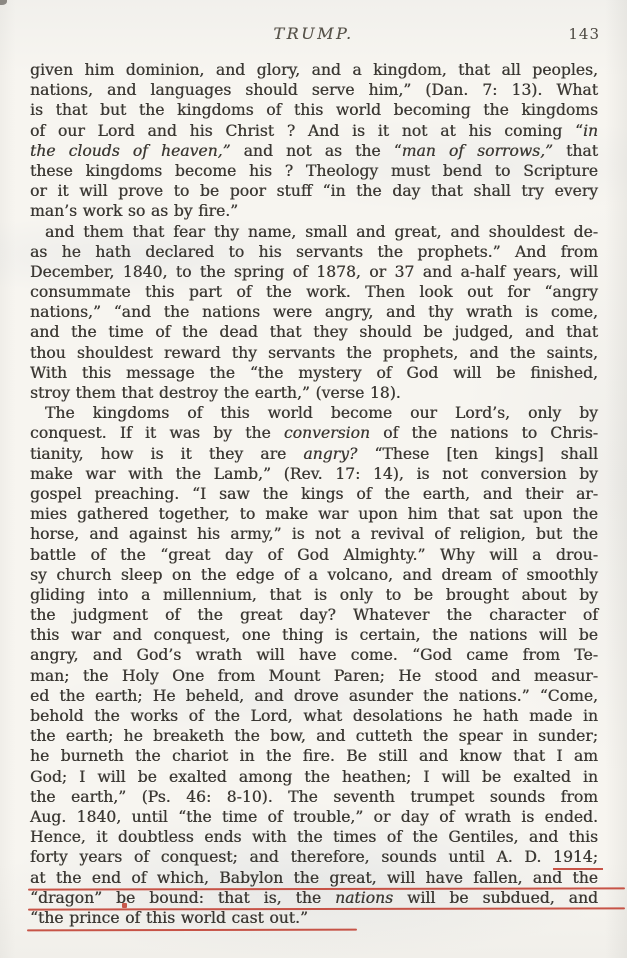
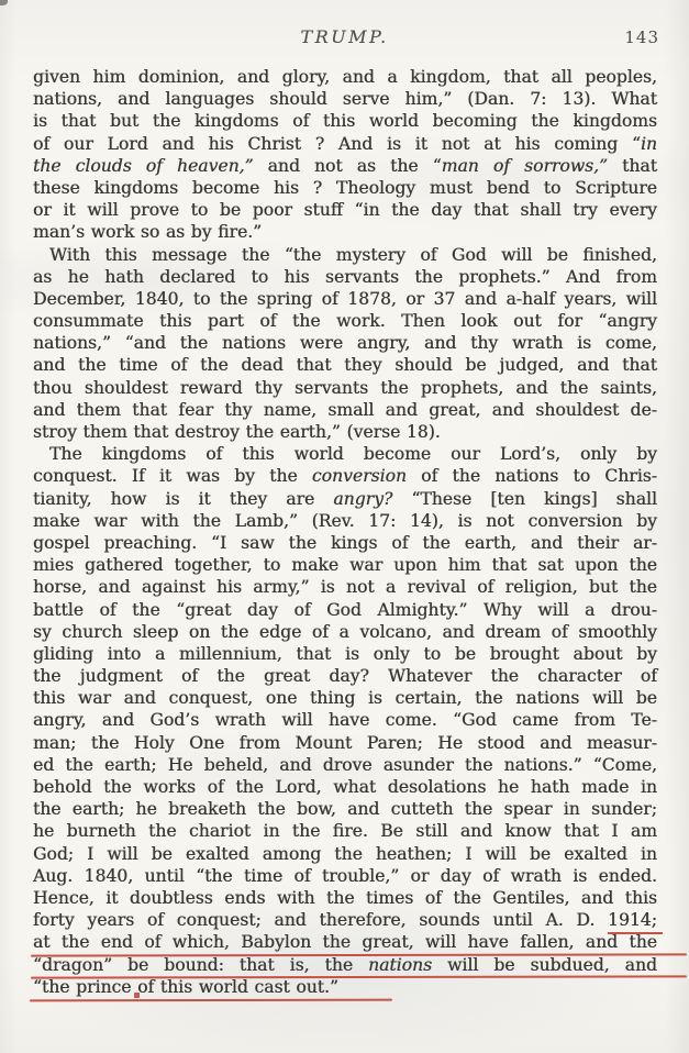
  TRUMP.
  143
  given him dominion, and glory, and a kingdom, that all peoples,
  nations, and languages should serve him,” (Dan. 7: 13). What
  is that but the kingdoms of this world becoming the kingdoms
  of our Lord and his Christ ? And is it not at his coming “in
  the clouds of heaven,” and not as the “man of sorrows,” that
  these kingdoms become his ? Theology must bend to Scripture
  or it will prove to be poor stuff “in the day that shall try every
  man’s work so as by fire.”
- and them that fear thy name, small and great, and shouldest de-
+ With this message the “the mystery of God will be finished,
  as he hath declared to his servants the prophets.” And from
  December, 1840, to the spring of 1878, or 37 and a-half years, will
  consummate this part of the work. Then look out for “angry
  nations,” “and the nations were angry, and thy wrath is come,
  and the time of the dead that they should be judged, and that
  thou shouldest reward thy servants the prophets, and the saints,
- With this message the “the mystery of God will be finished,
+ and them that fear thy name, small and great, and shouldest de-
  stroy them that destroy the earth,” (verse 18).
  The kingdoms of this world become our Lord’s, only by
  conquest. If it was by the conversion of the nations to Chris-
  tianity, how is it they are angry? “These [ten kings] shall
  make war with the Lamb,” (Rev. 17: 14), is not conversion by
  gospel preaching. “I saw the kings of the earth, and their ar-
  mies gathered together, to make war upon him that sat upon the
  horse, and against his army,” is not a revival of religion, but the
  battle of the “great day of God Almighty.” Why will a drou-
  sy church sleep on the edge of a volcano, and dream of smoothly
  gliding into a millennium, that is only to be brought about by
  the judgment of the great day? Whatever the character of
  this war and conquest, one thing is certain, the nations will be
  angry, and God’s wrath will have come. “God came from Te-
  man; the Holy One from Mount Paren; He stood and measur-
  ed the earth; He beheld, and drove asunder the nations.” “Come,
  behold the works of the Lord, what desolations he hath made in
  the earth; he breaketh the bow, and cutteth the spear in sunder;
  he burneth the chariot in the fire. Be still and know that I am
  God; I will be exalted among the heathen; I will be exalted in
- the earth,” (Ps. 46: 8-10). The seventh trumpet sounds from
  Aug. 1840, until “the time of trouble,” or day of wrath is ended.
  Hence, it doubtless ends with the times of the Gentiles, and this
  forty years of conquest; and therefore, sounds until A. D. 1914;
  at the end of which, Babylon the great, will have fallen, and the
  “dragon” be bound: that is, the nations will be subdued, and
  “the prince of this world cast out.”
